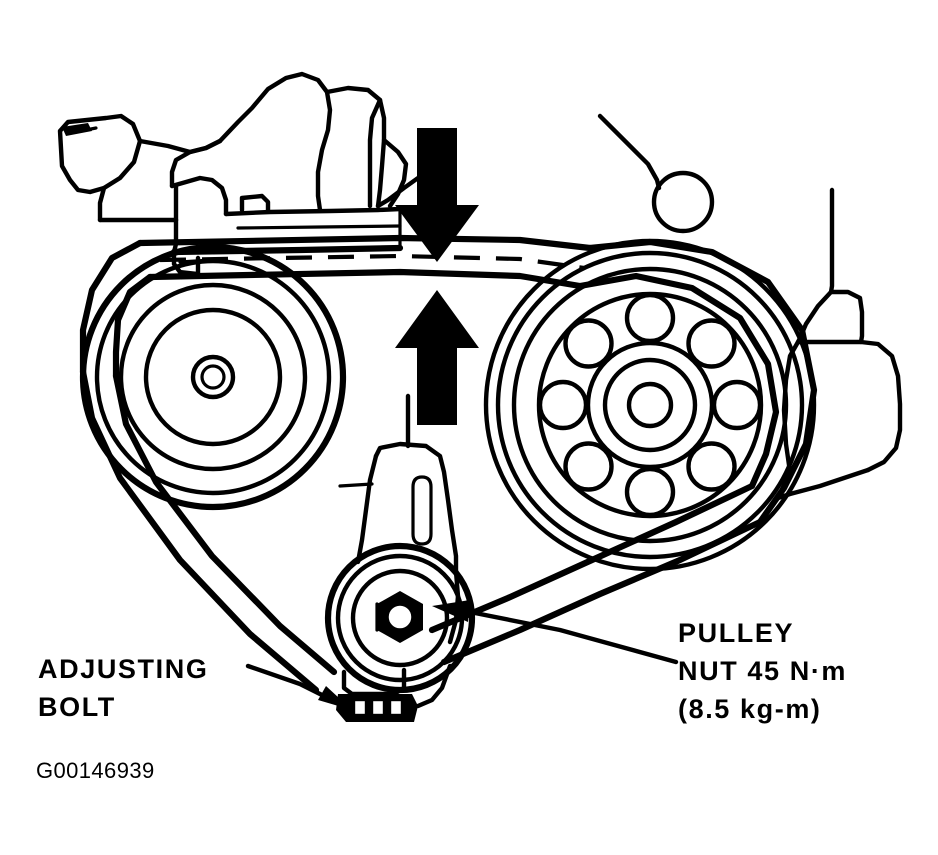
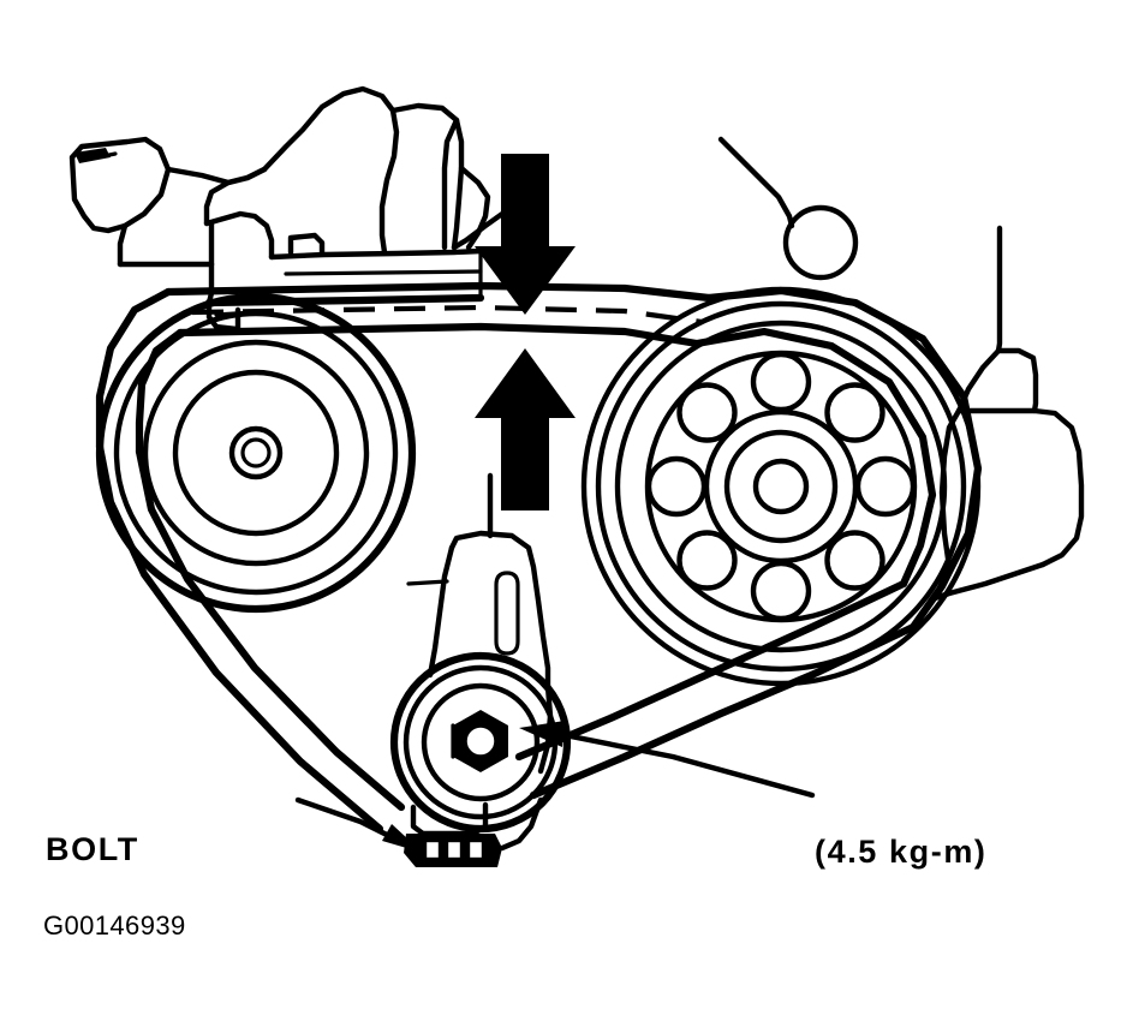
- ADJUSTING
  BOLT
- PULLEY
- NUT 45 N·m
- (8.5 kg-m)
+ (4.5 kg-m)
  G00146939
